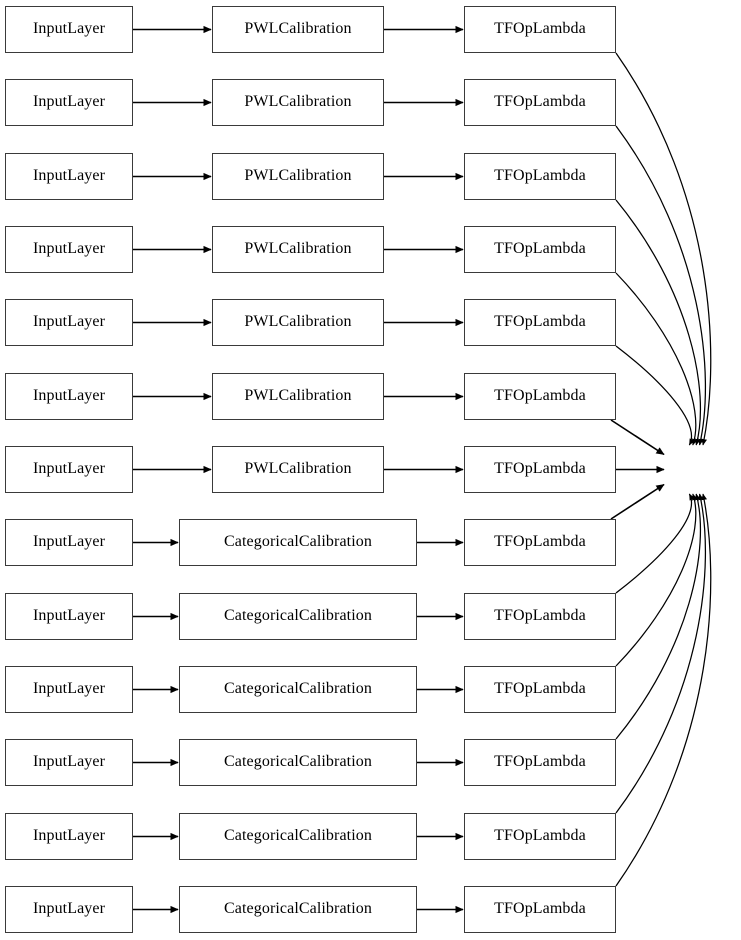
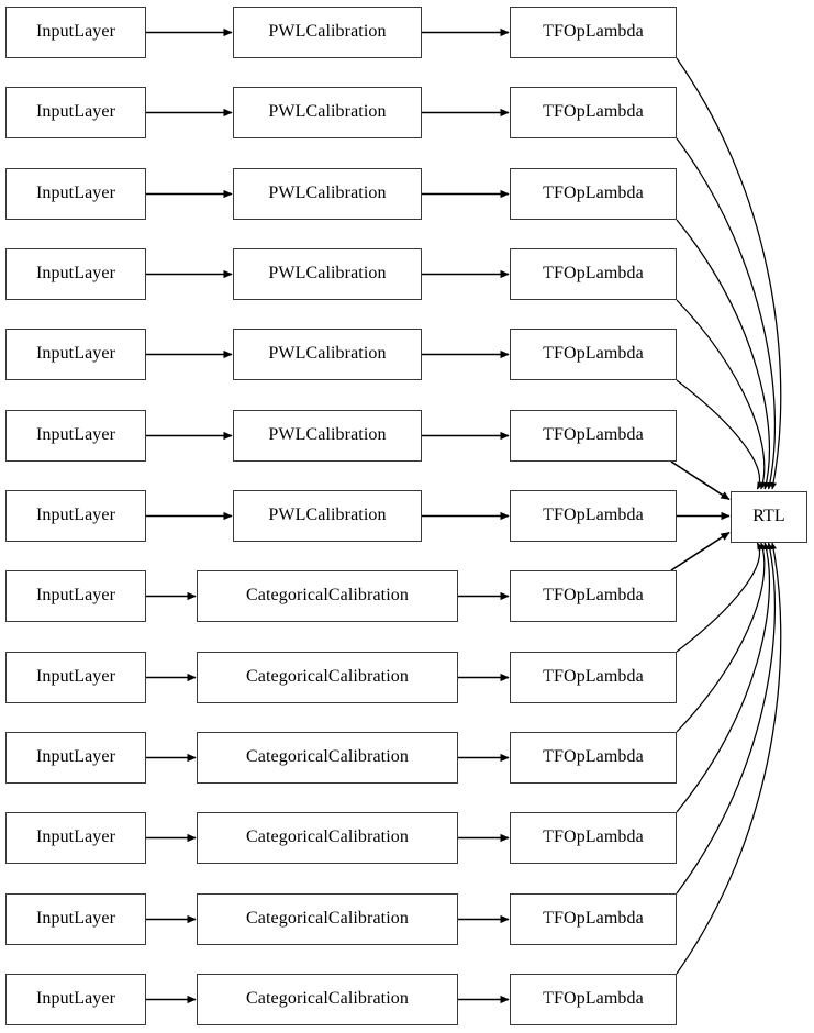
  InputLayer
  PWLCalibration
  TFOpLambda
  InputLayer
  PWLCalibration
  TFOpLambda
  InputLayer
  PWLCalibration
  TFOpLambda
  InputLayer
  PWLCalibration
  TFOpLambda
  InputLayer
  PWLCalibration
  TFOpLambda
  InputLayer
  PWLCalibration
  TFOpLambda
  InputLayer
  PWLCalibration
  TFOpLambda
  InputLayer
  CategoricalCalibration
  TFOpLambda
  InputLayer
  CategoricalCalibration
  TFOpLambda
  InputLayer
  CategoricalCalibration
  TFOpLambda
  InputLayer
  CategoricalCalibration
  TFOpLambda
  InputLayer
  CategoricalCalibration
  TFOpLambda
  InputLayer
  CategoricalCalibration
  TFOpLambda
+ RTL
